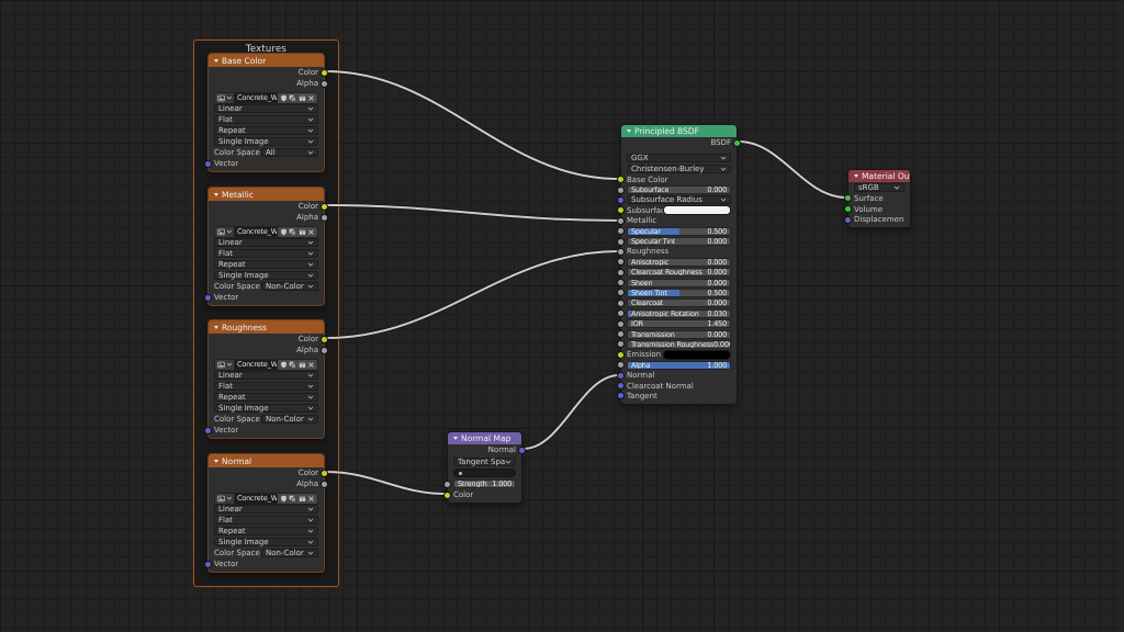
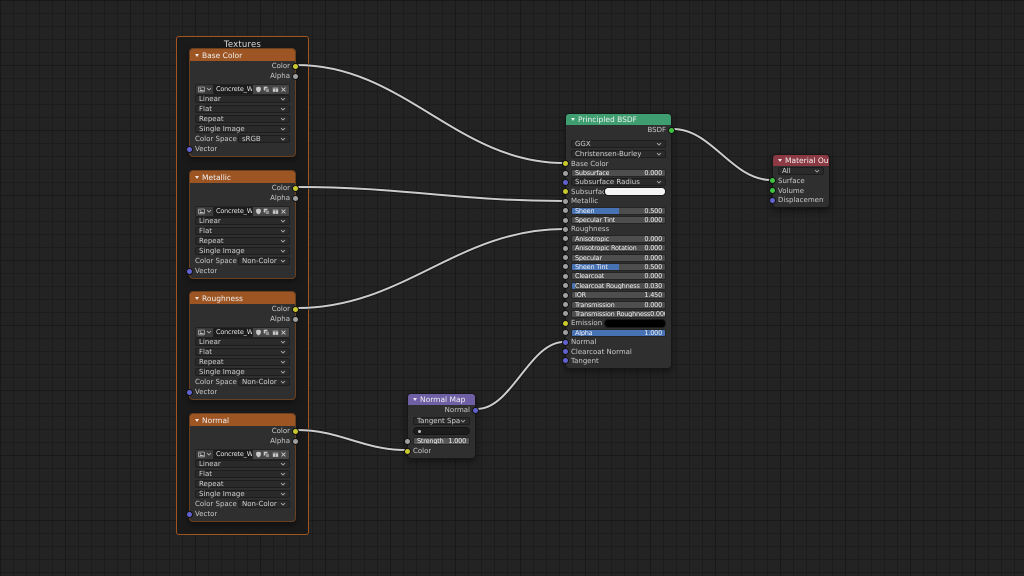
  Textures
  Base Color
  Color
  Alpha
  Concrete_W
  Linear
  Flat
  Repeat
  Single Image
  Color Space
- All
+ sRGB
  Vector
  Metallic
  Color
  Alpha
  Concrete_W
  Linear
  Flat
  Repeat
  Single Image
  Color Space
  Non-Color
  Vector
  Roughness
  Color
  Alpha
  Concrete_W
  Linear
  Flat
  Repeat
  Single Image
  Color Space
  Non-Color
  Vector
  Normal
  Color
  Alpha
  Concrete_W
  Linear
  Flat
  Repeat
  Single Image
  Color Space
  Non-Color
  Vector
  Normal Map
  Normal
  Tangent Spa
  Strength
  1.000
  Color
  Principled BSDF
  BSDF
  GGX
  Christensen-Burley
  Base Color
  Subsurface
  0.000
  Subsurface Radius
  Metallic
- Specular
+ Sheen
  0.500
  Specular Tint
  0.000
  Roughness
  Anisotropic
  0.000
- Clearcoat Roughness
+ Anisotropic Rotation
  0.000
- Sheen
+ Specular
  0.000
  Sheen Tint
  0.500
  Clearcoat
  0.000
- Anisotropic Rotation
+ Clearcoat Roughness
  0.030
  IOR
  1.450
  Transmission
  0.000
  Transmission Roughness
  0.00
  Emission
  Alpha
  1.000
  Normal
  Clearcoat Normal
  Tangent
  Material Ou
- sRGB
+ All
  Surface
  Volume
  Displacemen
